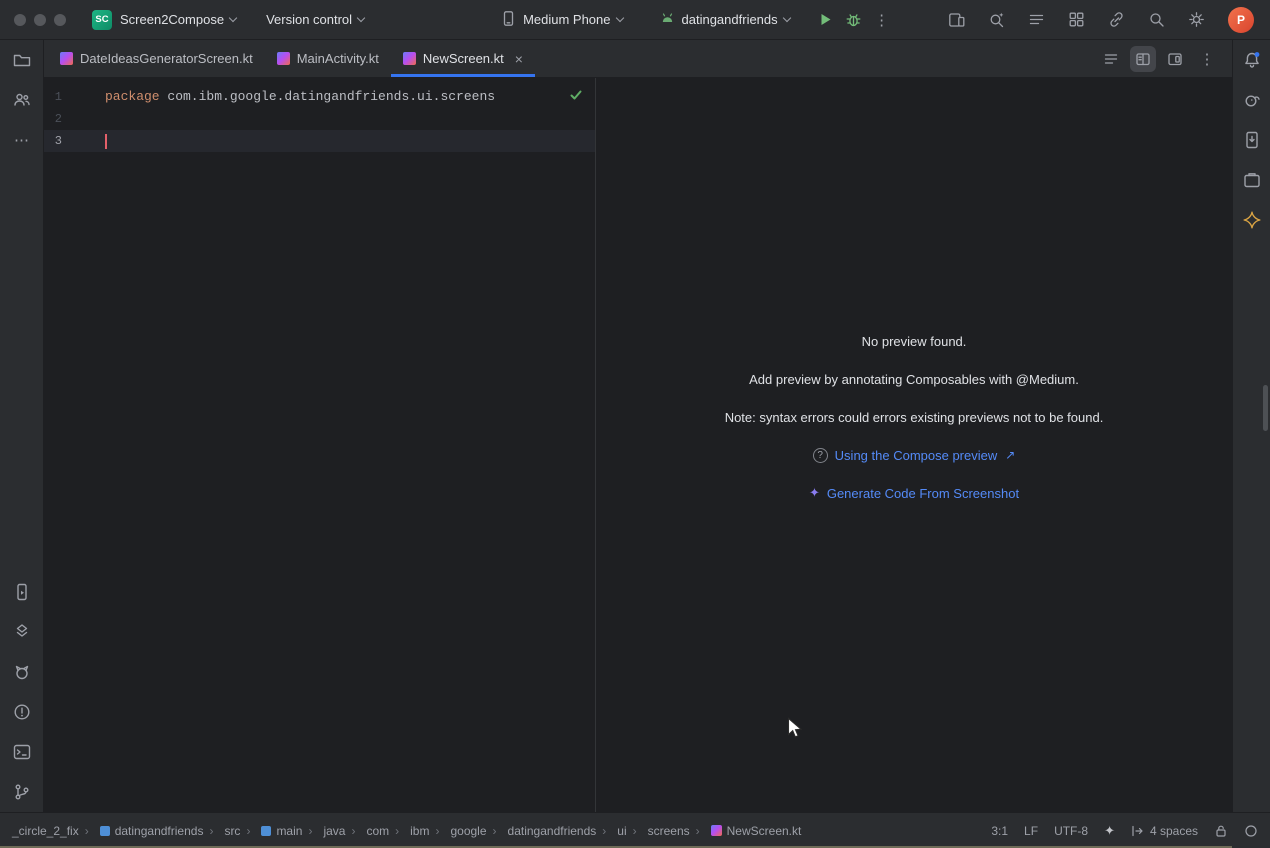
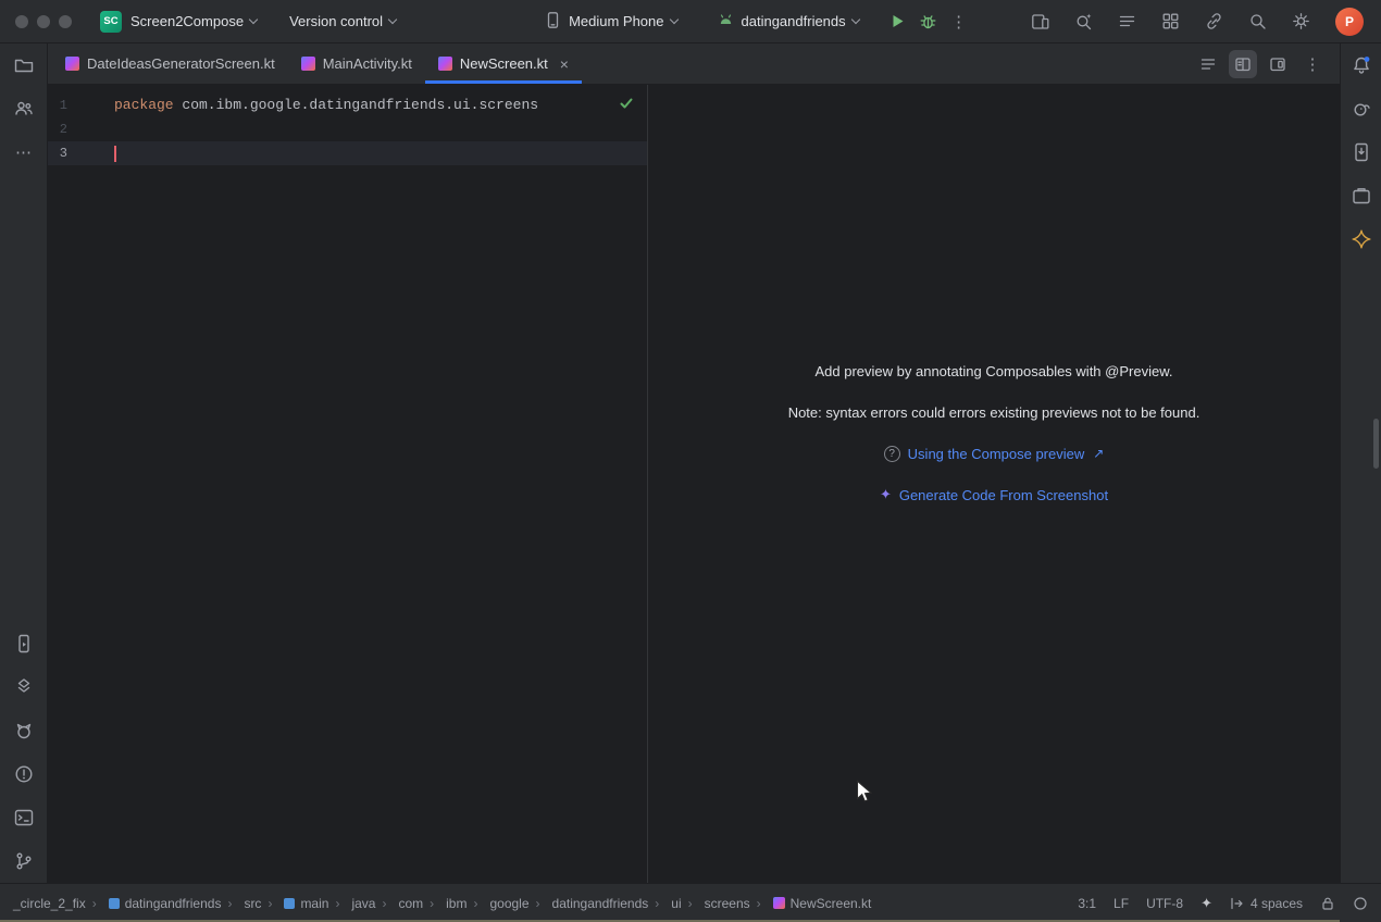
  SC
  Screen2Compose
  Version control
  Medium Phone
  datingandfriends
  ⋮
  P
  ⋯
  DateIdeasGeneratorScreen.kt
  MainActivity.kt
  NewScreen.kt
  ×
  ⋮
  1
  package
  com.ibm.google.datingandfriends.ui.screens
  2
  3
- No preview found.
- Add preview by annotating Composables with @Medium.
+ Add preview by annotating Composables with @Preview.
  Note: syntax errors could errors existing previews not to be found.
  ?
  Using the Compose preview
  ↗
  ✦
  Generate Code From Screenshot
  _circle_2_fix
  datingandfriends
  src
  main
  java
  com
  ibm
  google
  datingandfriends
  ui
  screens
  NewScreen.kt
  3:1
  LF
  UTF-8
  ✦
  4 spaces
